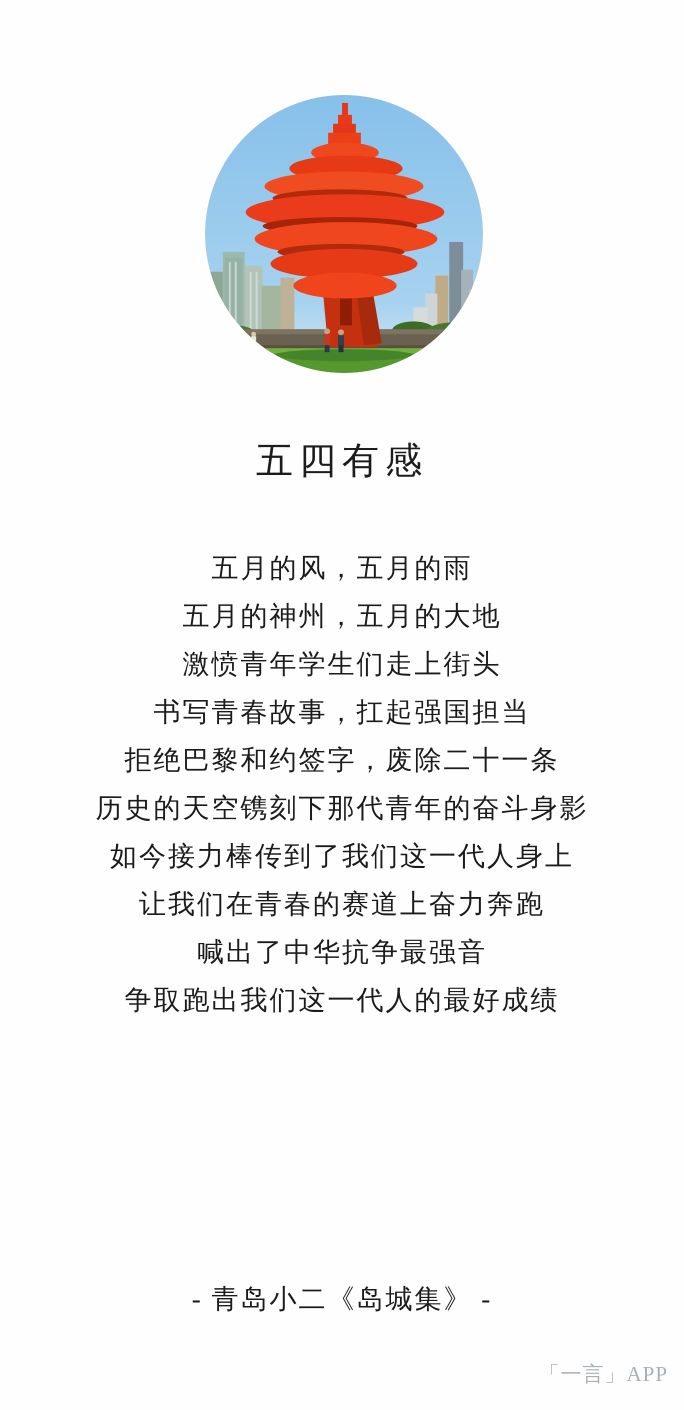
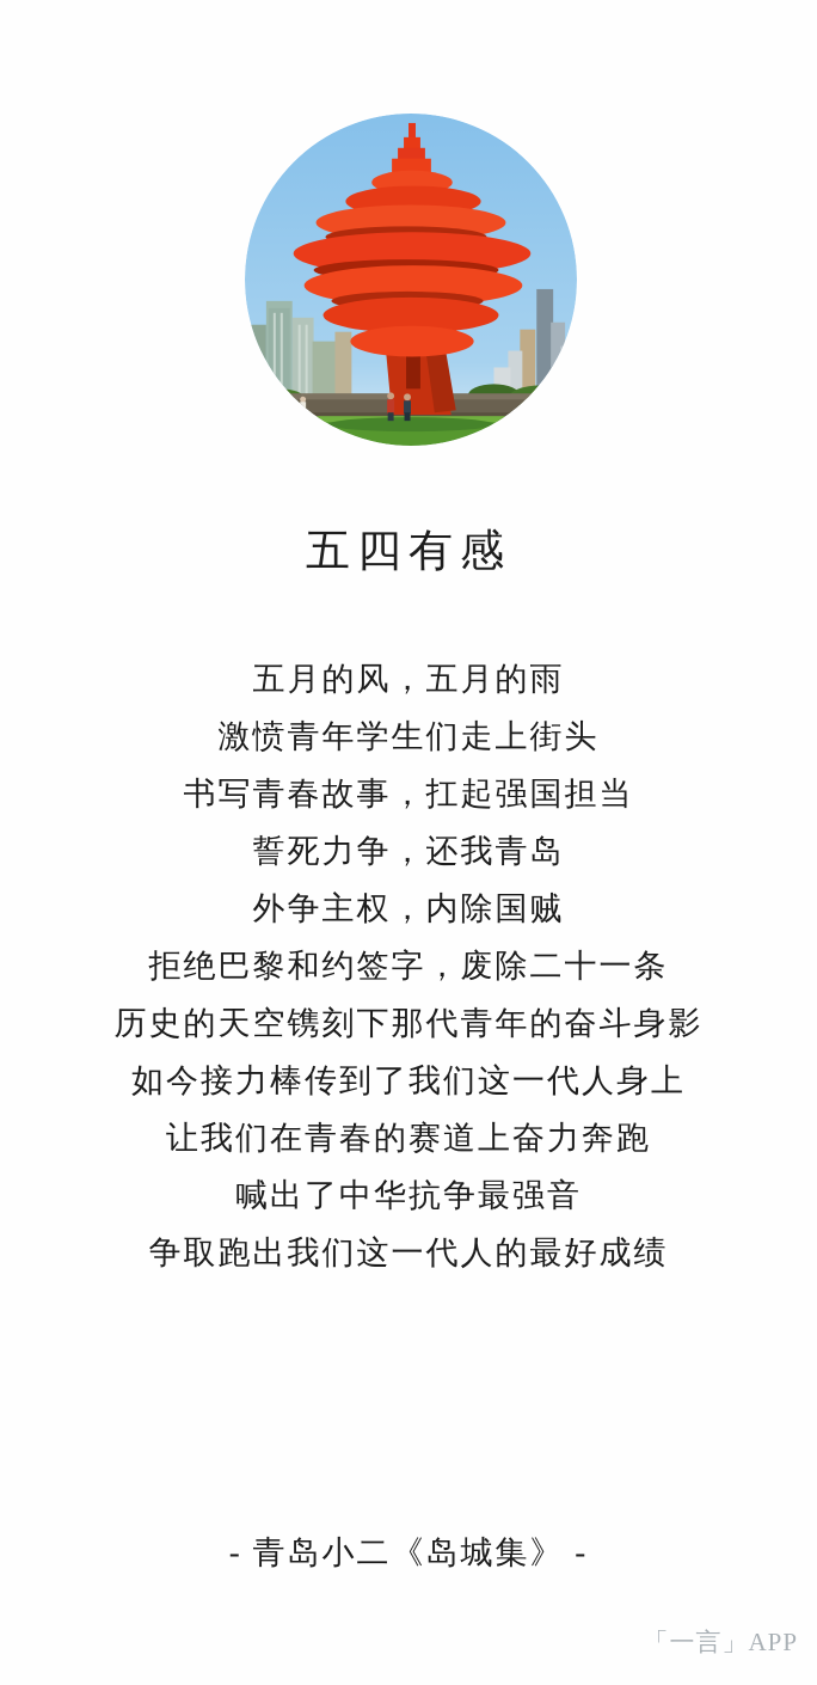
  五四有感
  五月的风，五月的雨
- 五月的神州，五月的大地
  激愤青年学生们走上街头
  书写青春故事，扛起强国担当
+ 誓死力争，还我青岛
+ 外争主权，内除国贼
  拒绝巴黎和约签字，废除二十一条
  历史的天空镌刻下那代青年的奋斗身影
  如今接力棒传到了我们这一代人身上
  让我们在青春的赛道上奋力奔跑
  喊出了中华抗争最强音
  争取跑出我们这一代人的最好成绩
  - 青岛小二《岛城集》 -
  「一言」APP
